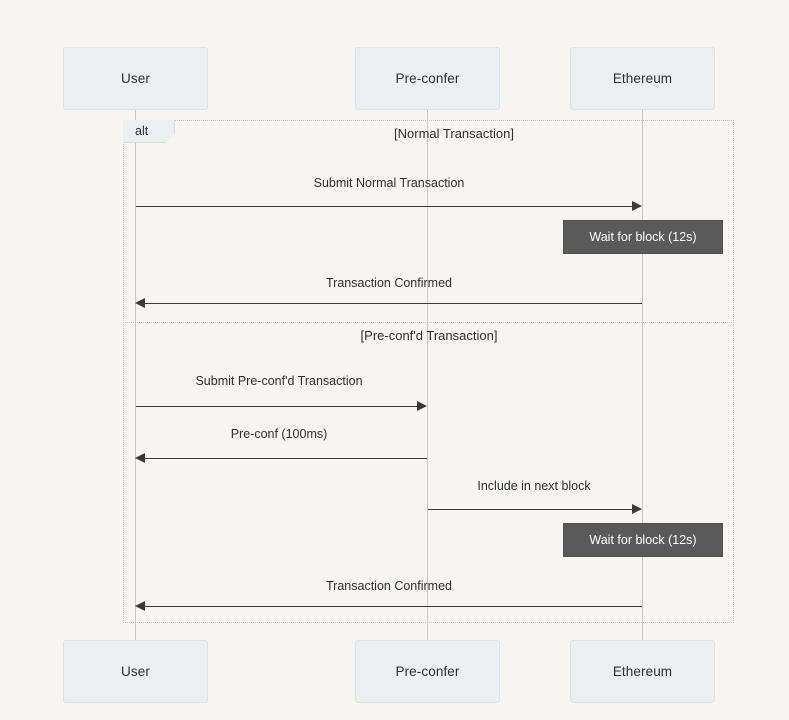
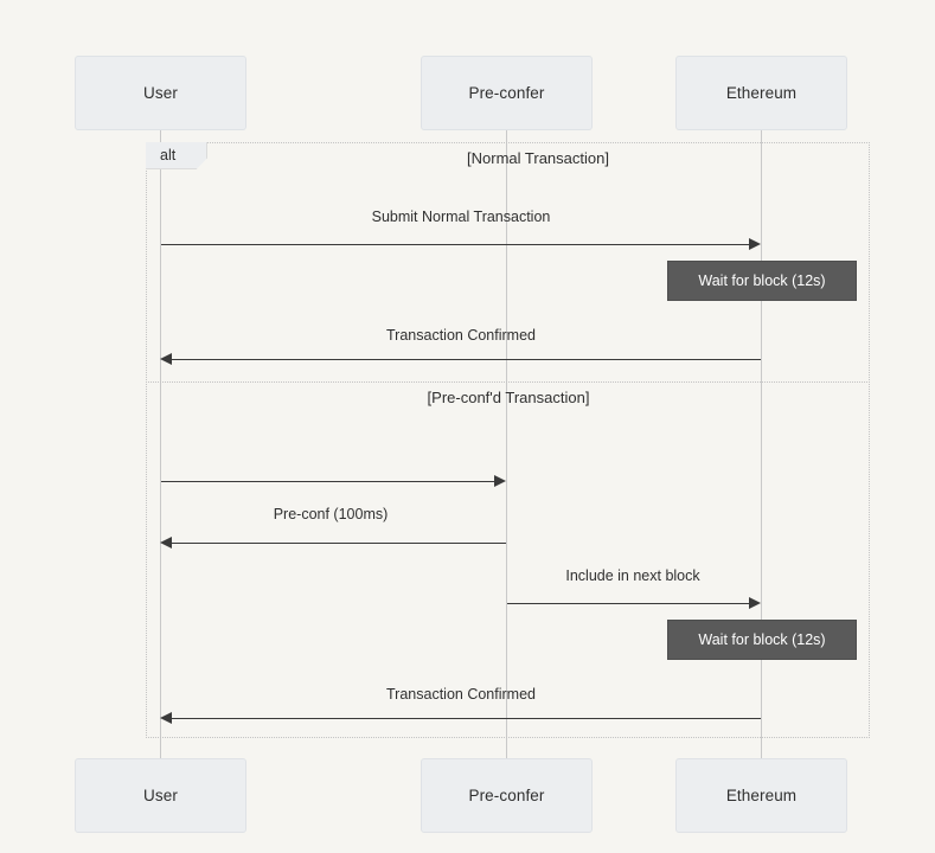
  User
  Pre-confer
  Ethereum
  alt
  [Normal Transaction]
  [Pre-conf'd Transaction]
  Submit Normal Transaction
  Wait for block (12s)
  Transaction Confirmed
- Submit Pre-conf'd Transaction
  Pre-conf (100ms)
  Include in next block
  Wait for block (12s)
  Transaction Confirmed
  User
  Pre-confer
  Ethereum
